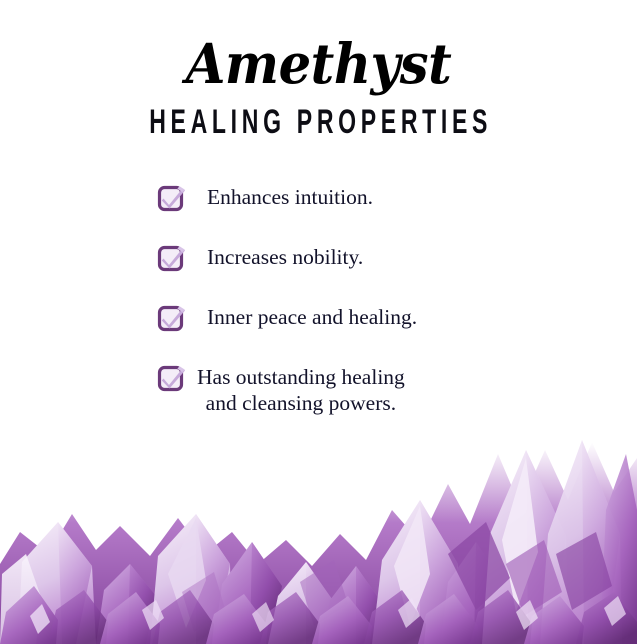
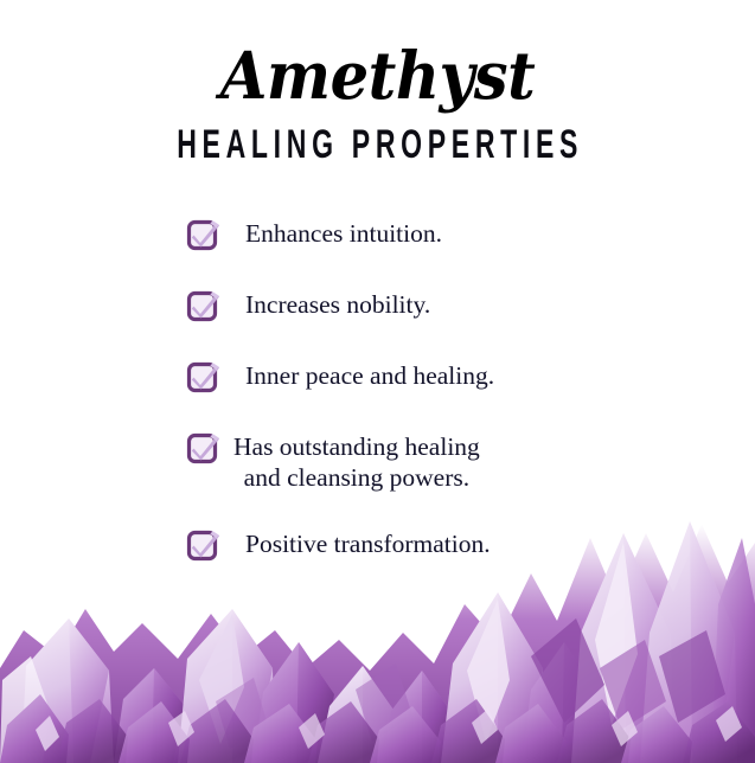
  Amethyst
  HEALING PROPERTIES
  Enhances intuition.
  Increases nobility.
  Inner peace and healing.
  Has outstanding healing
  and cleansing powers.
+ Positive transformation.
